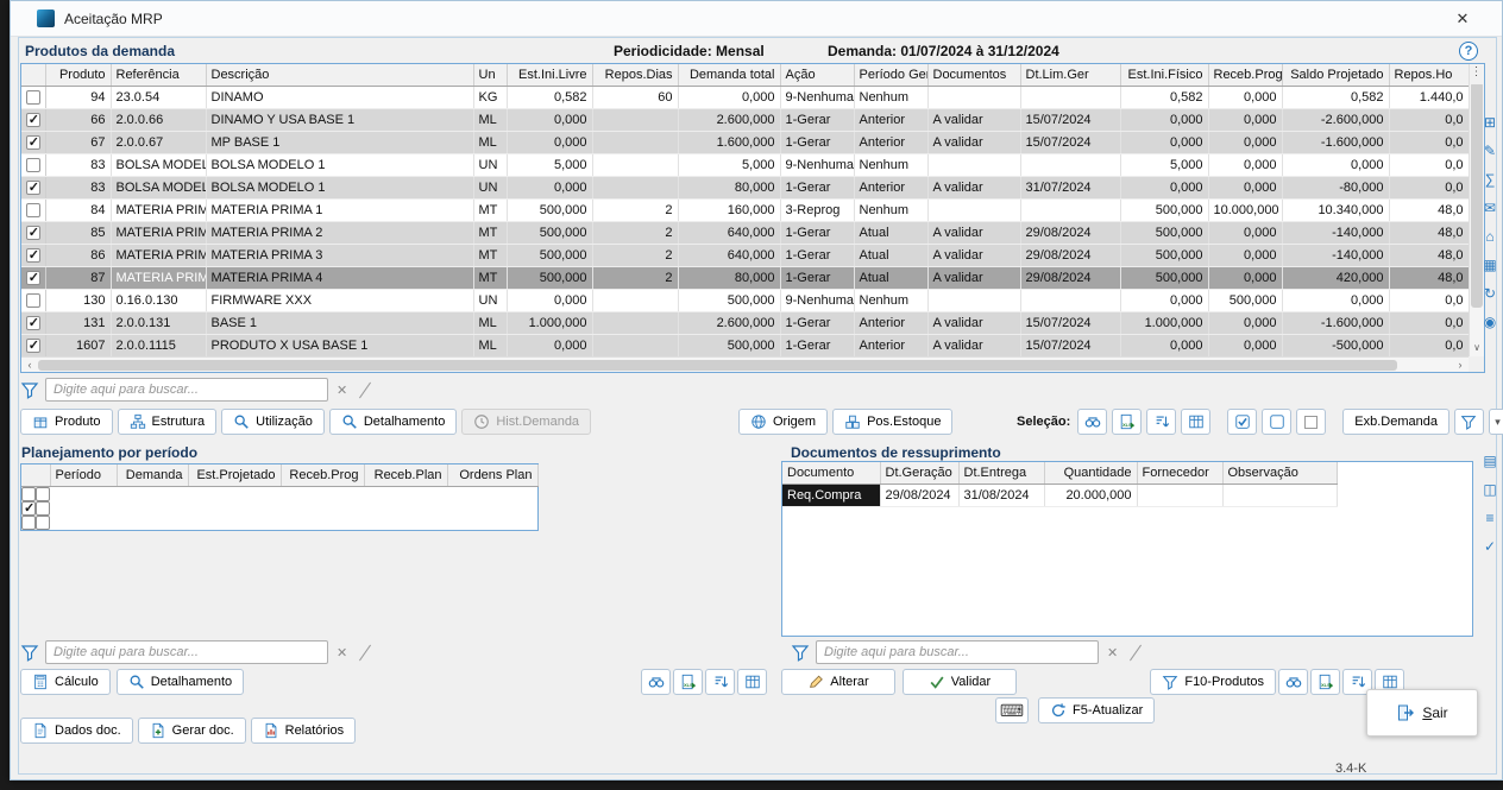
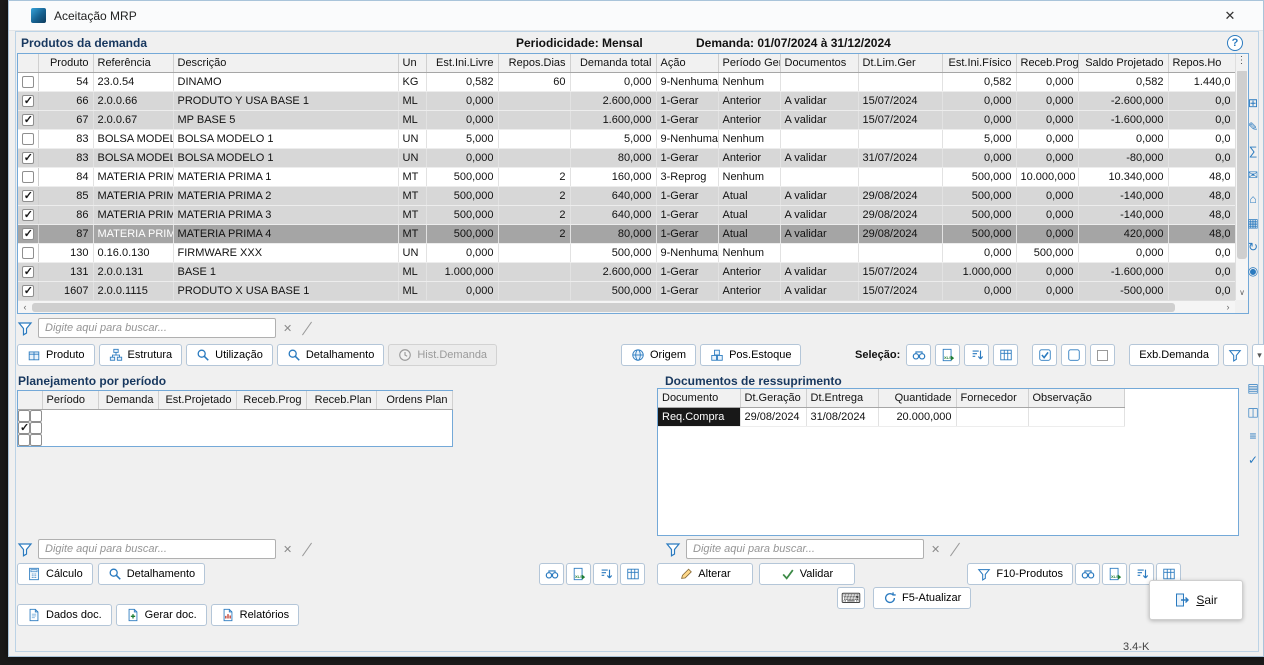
  Aceitação MRP
  ✕
  Produtos da demanda
  Periodicidade: Mensal
  Demanda: 01/07/2024 à 31/12/2024
  ?
  	Produto	Referência	Descrição	Un	Est.Ini.Livre	Repos.Dias	Demanda total	Ação	Período Ge	Documentos	Dt.Lim.Ger	Est.Ini.Físico	Receb.Prog	Saldo Projetado	Repos.Ho
- 	94	23.0.54	DINAMO	KG	0,582	60	0,000	9-Nenhuma	Nenhum			0,582	0,000	0,582	1.440,0
+ 	54	23.0.54	DINAMO	KG	0,582	60	0,000	9-Nenhuma	Nenhum			0,582	0,000	0,582	1.440,0
- 	66	2.0.0.66	DINAMO Y USA BASE 1	ML	0,000		2.600,000	1-Gerar	Anterior	A validar	15/07/2024	0,000	0,000	-2.600,000	0,0
+ 	66	2.0.0.66	PRODUTO Y USA BASE 1	ML	0,000		2.600,000	1-Gerar	Anterior	A validar	15/07/2024	0,000	0,000	-2.600,000	0,0
- 	67	2.0.0.67	MP BASE 1	ML	0,000		1.600,000	1-Gerar	Anterior	A validar	15/07/2024	0,000	0,000	-1.600,000	0,0
+ 	67	2.0.0.67	MP BASE 5	ML	0,000		1.600,000	1-Gerar	Anterior	A validar	15/07/2024	0,000	0,000	-1.600,000	0,0
  	83	BOLSA MODE	BOLSA MODELO 1	UN	5,000		5,000	9-Nenhuma	Nenhum			5,000	0,000	0,000	0,0
  	83	BOLSA MODE	BOLSA MODELO 1	UN	0,000		80,000	1-Gerar	Anterior	A validar	31/07/2024	0,000	0,000	-80,000	0,0
  	84	MATERIA PRIM	MATERIA PRIMA 1	MT	500,000	2	160,000	3-Reprog	Nenhum			500,000	10.000,000	10.340,000	48,0
  	85	MATERIA PRIM	MATERIA PRIMA 2	MT	500,000	2	640,000	1-Gerar	Atual	A validar	29/08/2024	500,000	0,000	-140,000	48,0
  	86	MATERIA PRIM	MATERIA PRIMA 3	MT	500,000	2	640,000	1-Gerar	Atual	A validar	29/08/2024	500,000	0,000	-140,000	48,0
  	87	MATERIA PRIM	MATERIA PRIMA 4	MT	500,000	2	80,000	1-Gerar	Atual	A validar	29/08/2024	500,000	0,000	420,000	48,0
  	130	0.16.0.130	FIRMWARE XXX	UN	0,000		500,000	9-Nenhuma	Nenhum			0,000	500,000	0,000	0,0
  	131	2.0.0.131	BASE 1	ML	1.000,000		2.600,000	1-Gerar	Anterior	A validar	15/07/2024	1.000,000	0,000	-1.600,000	0,0
  	1607	2.0.0.1115	PRODUTO X USA BASE 1	ML	0,000		500,000	1-Gerar	Anterior	A validar	15/07/2024	0,000	0,000	-500,000	0,0
  ∨
  ‹
  ›
  ⋮
  Digite aqui para buscar...
  ✕
  Produto
  Estrutura
  Utilização
  Detalhamento
  Hist.Demanda
  Origem
  Pos.Estoque
  Seleção:
  Exb.Demanda
  ▾
  Planejamento por período
  Documentos de ressuprimento
  	Período	Demanda	Est.Projetado	Receb.Prog	Receb.Plan	Ordens Plan
  Documento	Dt.Geração	Dt.Entrega	Quantidade	Fornecedor	Observação
  Req.Compra	29/08/2024	31/08/2024	20.000,000
  Digite aqui para buscar...
  ✕
  Digite aqui para buscar...
  ✕
  Cálculo
  Detalhamento
  Alterar
  Validar
  F10-Produtos
  ⌨
  F5-Atualizar
  Dados doc.
  Gerar doc.
  Relatórios
  Sair
  3.4-K
  ⊞
  ✎
  ∑
  ✉
  ⌂
  ▦
  ↻
  ◉
  ▤
  ◫
  ≡
  ✓
